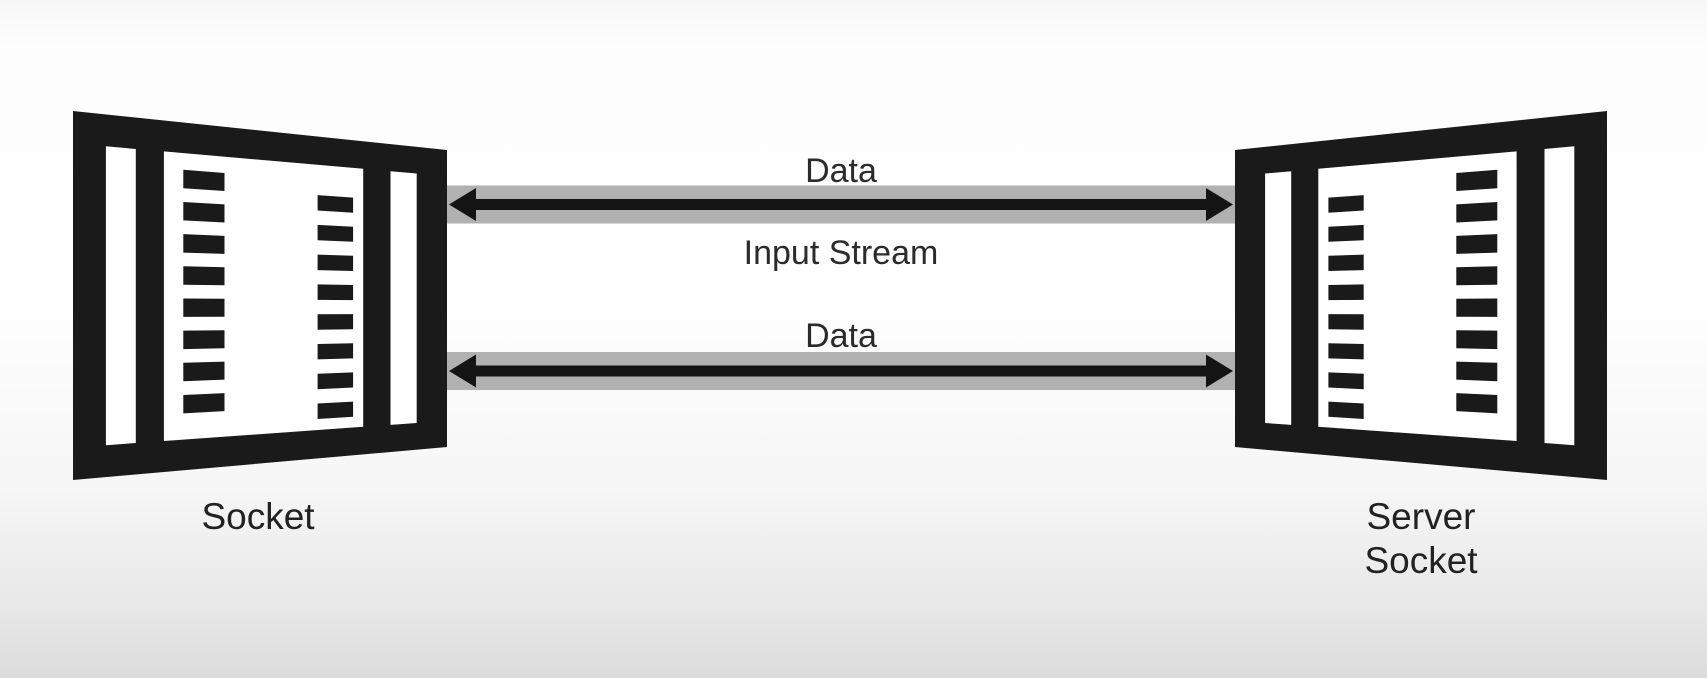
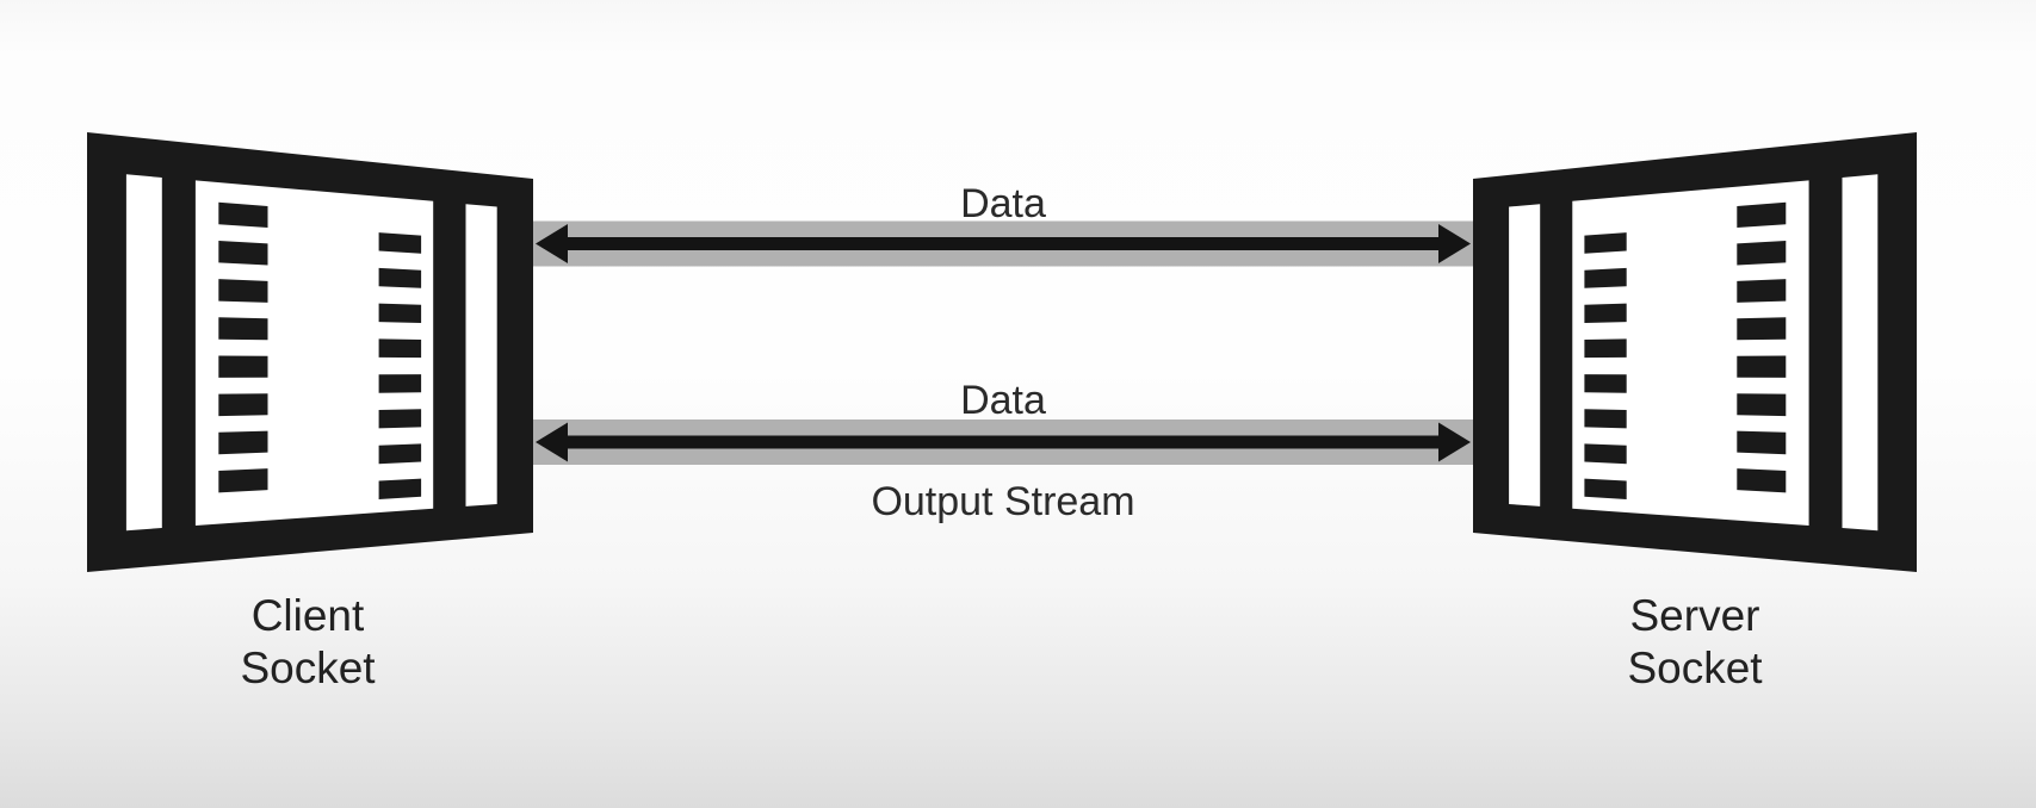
  Data
- Input Stream
  Data
+ Output Stream
+ Client
  Socket
  Server
  Socket
